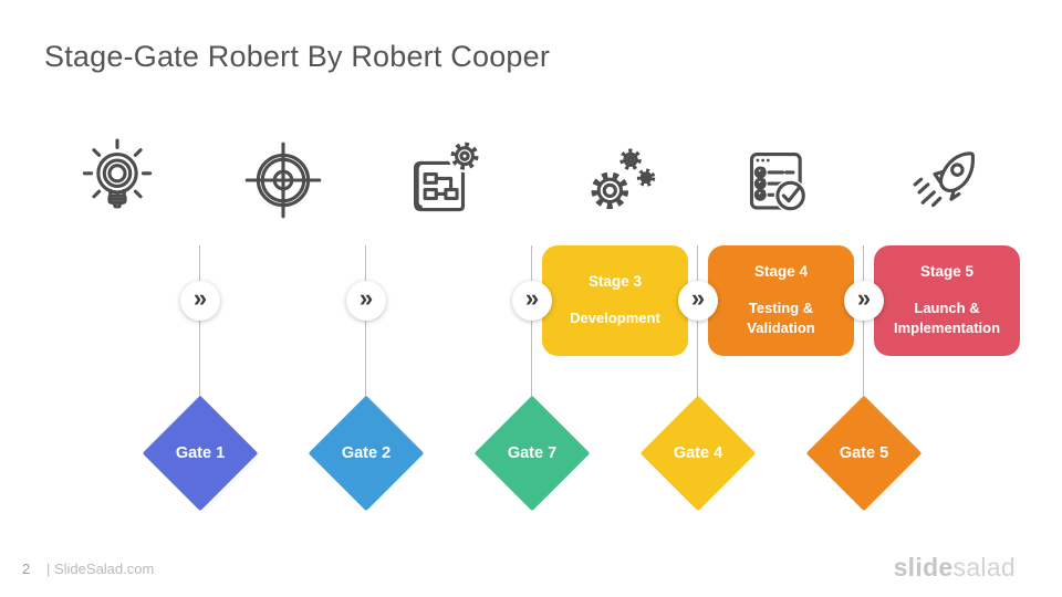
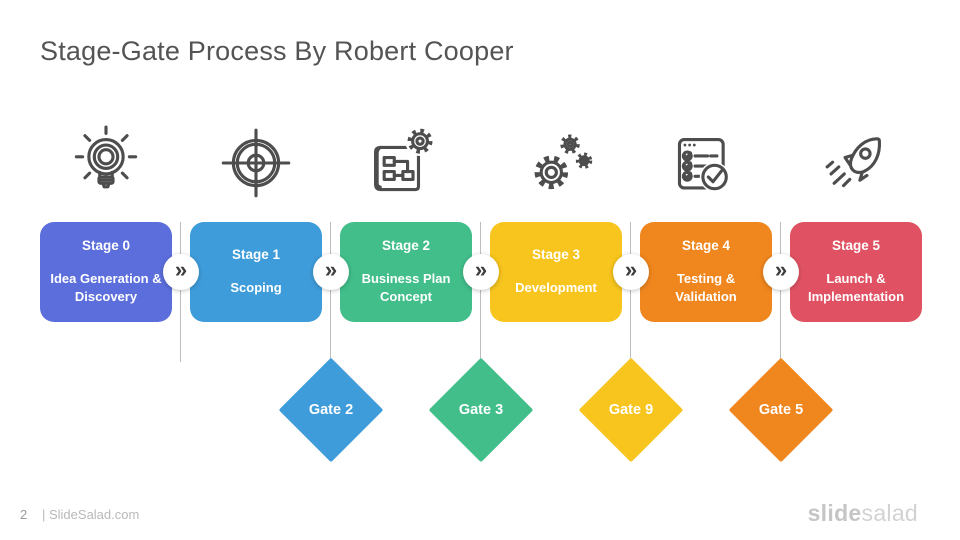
- Stage-Gate Robert By Robert Cooper
+ Stage-Gate Process By Robert Cooper
+ Stage 0
+ Idea Generation & Discovery
+ Stage 1
+ Scoping
+ Stage 2
+ Business Plan Concept
  Stage 3
  Development
  Stage 4
  Testing & Validation
  Stage 5
  Launch & Implementation
  »
  »
  »
  »
  »
- Gate 1
  Gate 2
- Gate 7
+ Gate 3
- Gate 4
+ Gate 9
  Gate 5
  2
  | SlideSalad.com
  slidesalad
